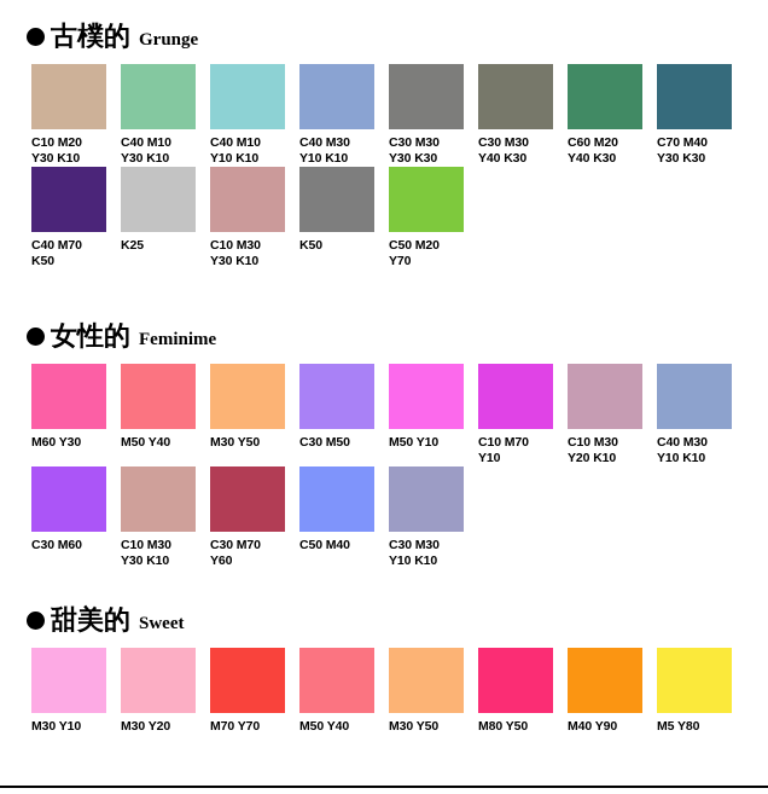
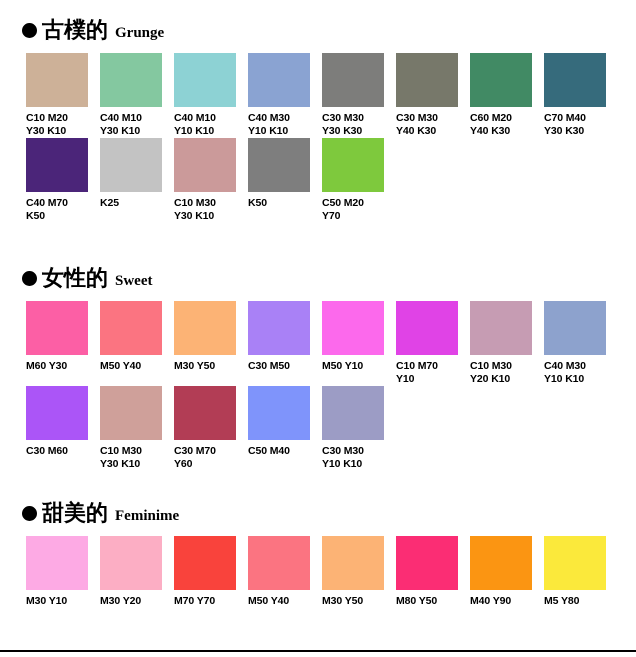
  古樸的
  Grunge
  C10 M20
  Y30 K10
  C40 M10
  Y30 K10
  C40 M10
  Y10 K10
  C40 M30
  Y10 K10
  C30 M30
  Y30 K30
  C30 M30
  Y40 K30
  C60 M20
  Y40 K30
  C70 M40
  Y30 K30
  C40 M70
  K50
  K25
  C10 M30
  Y30 K10
  K50
  C50 M20
  Y70
  女性的
- Feminime
+ Sweet
  M60 Y30
  M50 Y40
  M30 Y50
  C30 M50
  M50 Y10
  C10 M70
  Y10
  C10 M30
  Y20 K10
  C40 M30
  Y10 K10
  C30 M60
  C10 M30
  Y30 K10
  C30 M70
  Y60
  C50 M40
  C30 M30
  Y10 K10
  甜美的
- Sweet
+ Feminime
  M30 Y10
  M30 Y20
  M70 Y70
  M50 Y40
  M30 Y50
  M80 Y50
  M40 Y90
  M5 Y80
